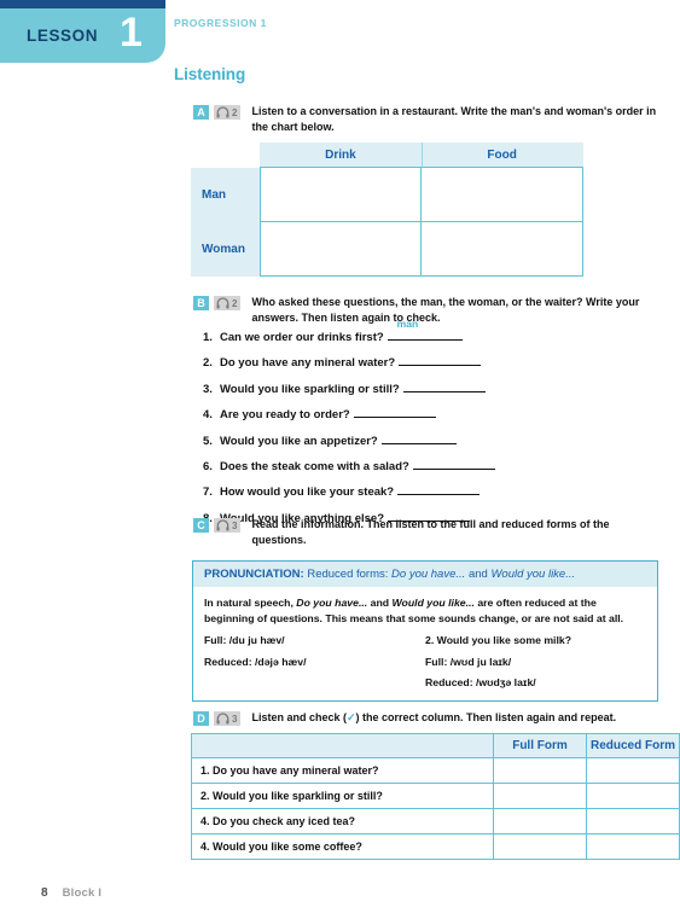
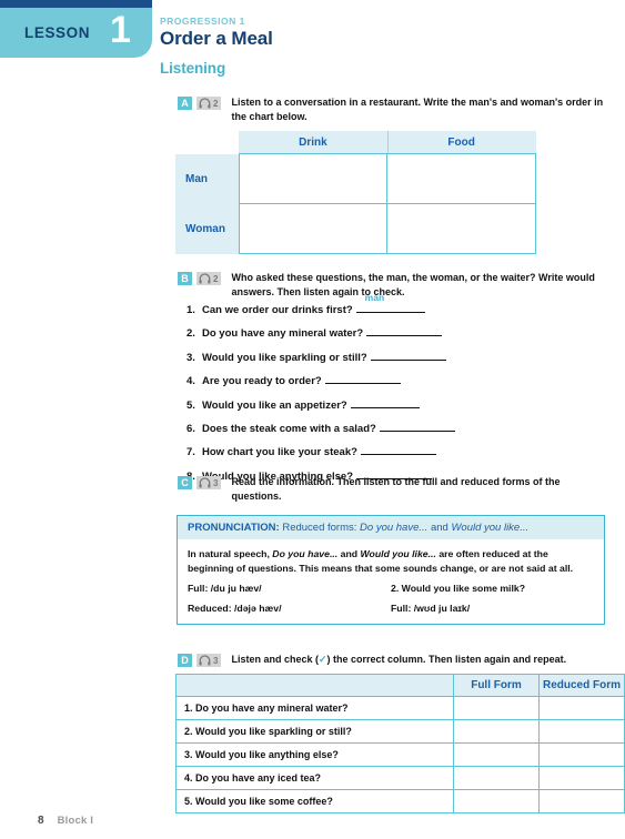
  LESSON
  1
  PROGRESSION 1
+ Order a Meal
  Listening
  A
  2
  Listen to a conversation in a restaurant. Write the man's and woman's order in the chart below.
  	Drink	Food
  Man
  Woman
  B
  2
- Who asked these questions, the man, the woman, or the waiter? Write your answers. Then listen again to check.
+ Who asked these questions, the man, the woman, or the waiter? Write would answers. Then listen again to check.
  1. Can we order our drinks first?
  man
  2. Do you have any mineral water?
  3. Would you like sparkling or still?
  4. Are you ready to order?
  5. Would you like an appetizer?
  6. Does the steak come with a salad?
- 7. How would you like your steak?
+ 7. How chart you like your steak?
  . uld you like anything else?
  C
  3
  Read the information. Then listen to the full and reduced forms of the questions.
  PRONUNCIATION: Reduced forms: Do you have... and Would you like...
  In natural speech, Do you have... and Would you like... are often reduced at the beginning of questions. This means that some sounds change, or are not said at all.
  Full: /du ju hæv/
  Reduced: /dəjə hæv/
  2. Would you like some milk?
  Full: /wʊd ju laɪk/
- Reduced: /wʊdʒə laɪk/
  D
  3
  Listen and check (✓) the correct column. Then listen again and repeat.
  	Full Form	Reduced Form
  1. Do you have any mineral water?
  2. Would you like sparkling or still?
+ 3. Would you like anything else?
- 4. Do you check any iced tea?
+ 4. Do you have any iced tea?
- 4. Would you like some coffee?
+ 5. Would you like some coffee?
  8
  Block I
